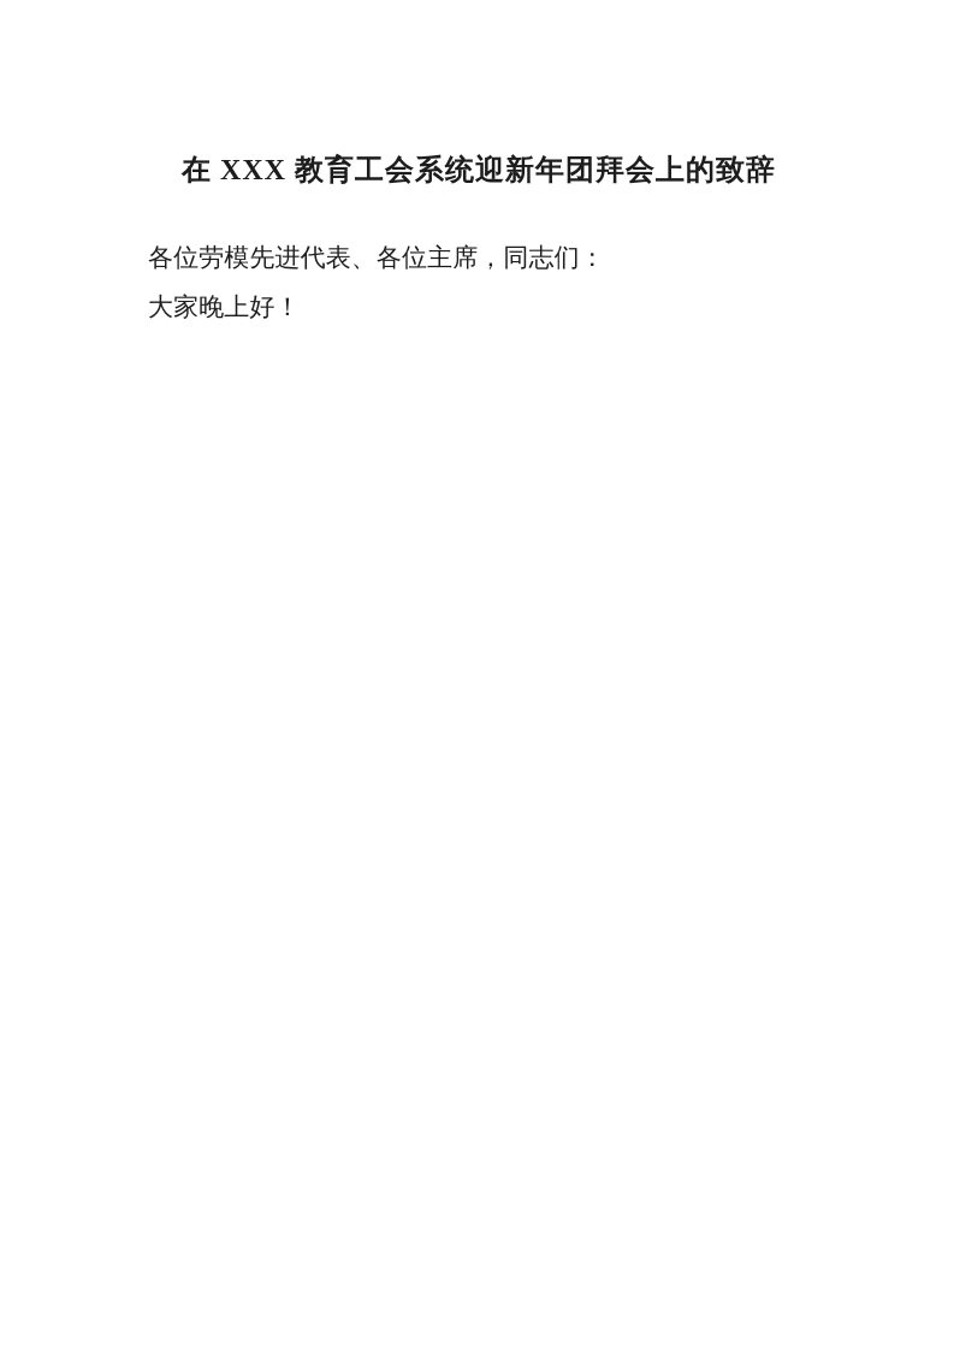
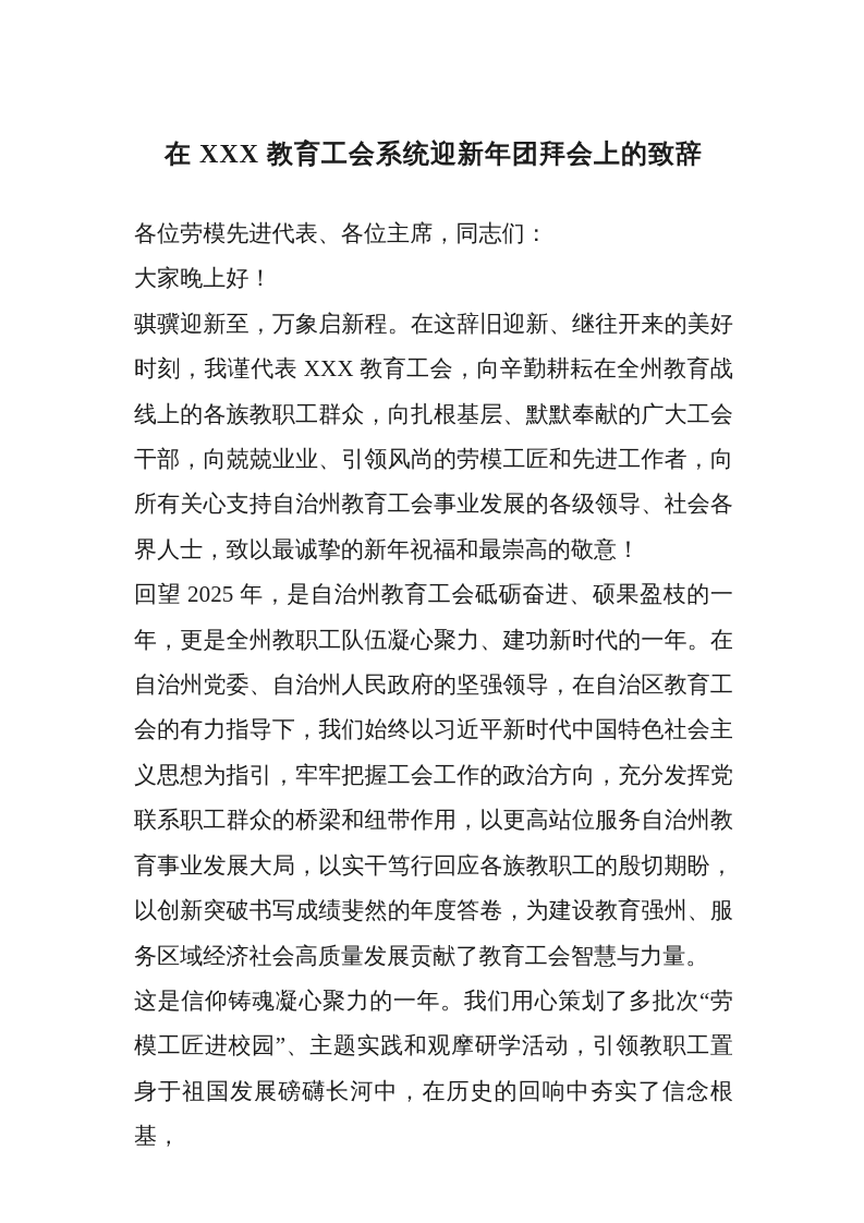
  在 XXX 教育工会系统迎新年团拜会上的致辞
  各位劳模先进代表、各位主席，同志们：
  大家晚上好！
+ 骐骥迎新至，万象启新程。在这辞旧迎新、继往开来的美好时刻，我谨代表 XXX 教育工会，向辛勤耕耘在全州教育战线上的各族教职工群众，向扎根基层、默默奉献的广大工会干部，向兢兢业业、引领风尚的劳模工匠和先进工作者，向所有关心支持自治州教育工会事业发展的各级领导、社会各界人士，致以最诚挚的新年祝福和最崇高的敬意！
+ 回望 2025 年，是自治州教育工会砥砺奋进、硕果盈枝的一年，更是全州教职工队伍凝心聚力、建功新时代的一年。在自治州党委、自治州人民政府的坚强领导，在自治区教育工会的有力指导下，我们始终以习近平新时代中国特色社会主义思想为指引，牢牢把握工会工作的政治方向，充分发挥党联系职工群众的桥梁和纽带作用，以更高站位服务自治州教育事业发展大局，以实干笃行回应各族教职工的殷切期盼，以创新突破书写成绩斐然的年度答卷，为建设教育强州、服务区域经济社会高质量发展贡献了教育工会智慧与力量。
+ 这是信仰铸魂凝心聚力的一年。我们用心策划了多批次“劳模工匠进校园”、主题实践和观摩研学活动，引领教职工置身于祖国发展磅礴长河中，在历史的回响中夯实了信念根基，
